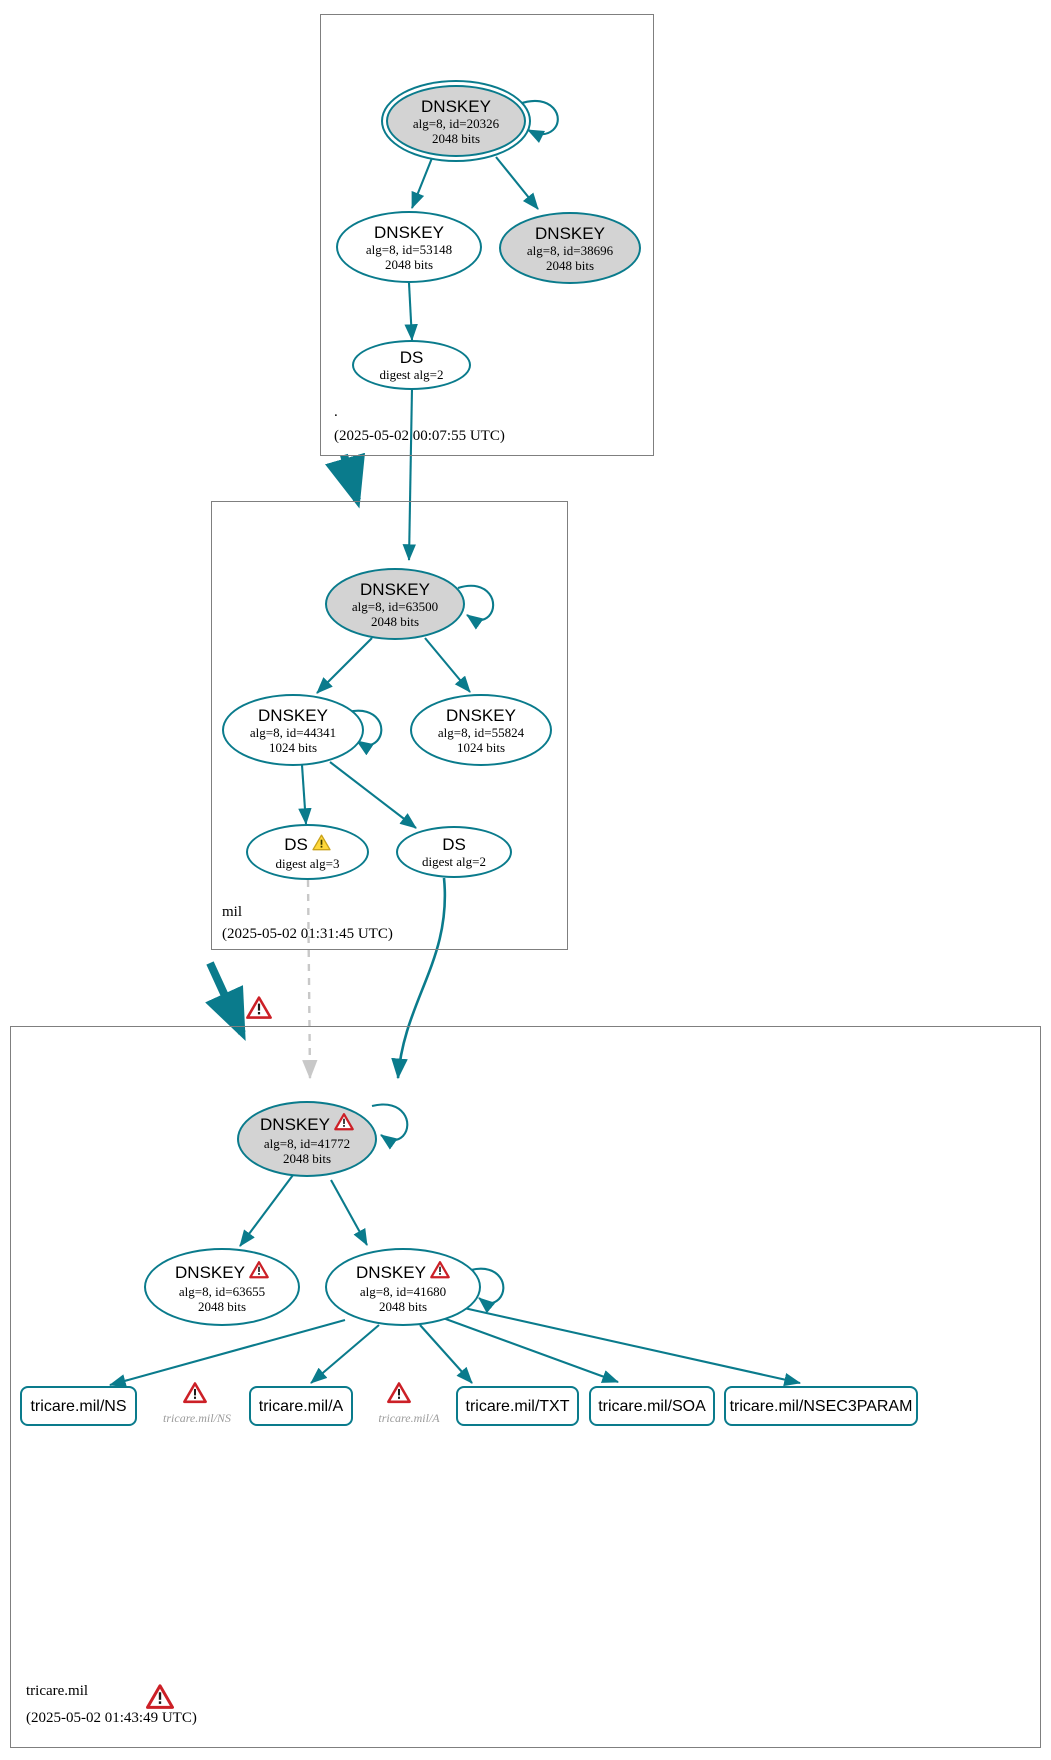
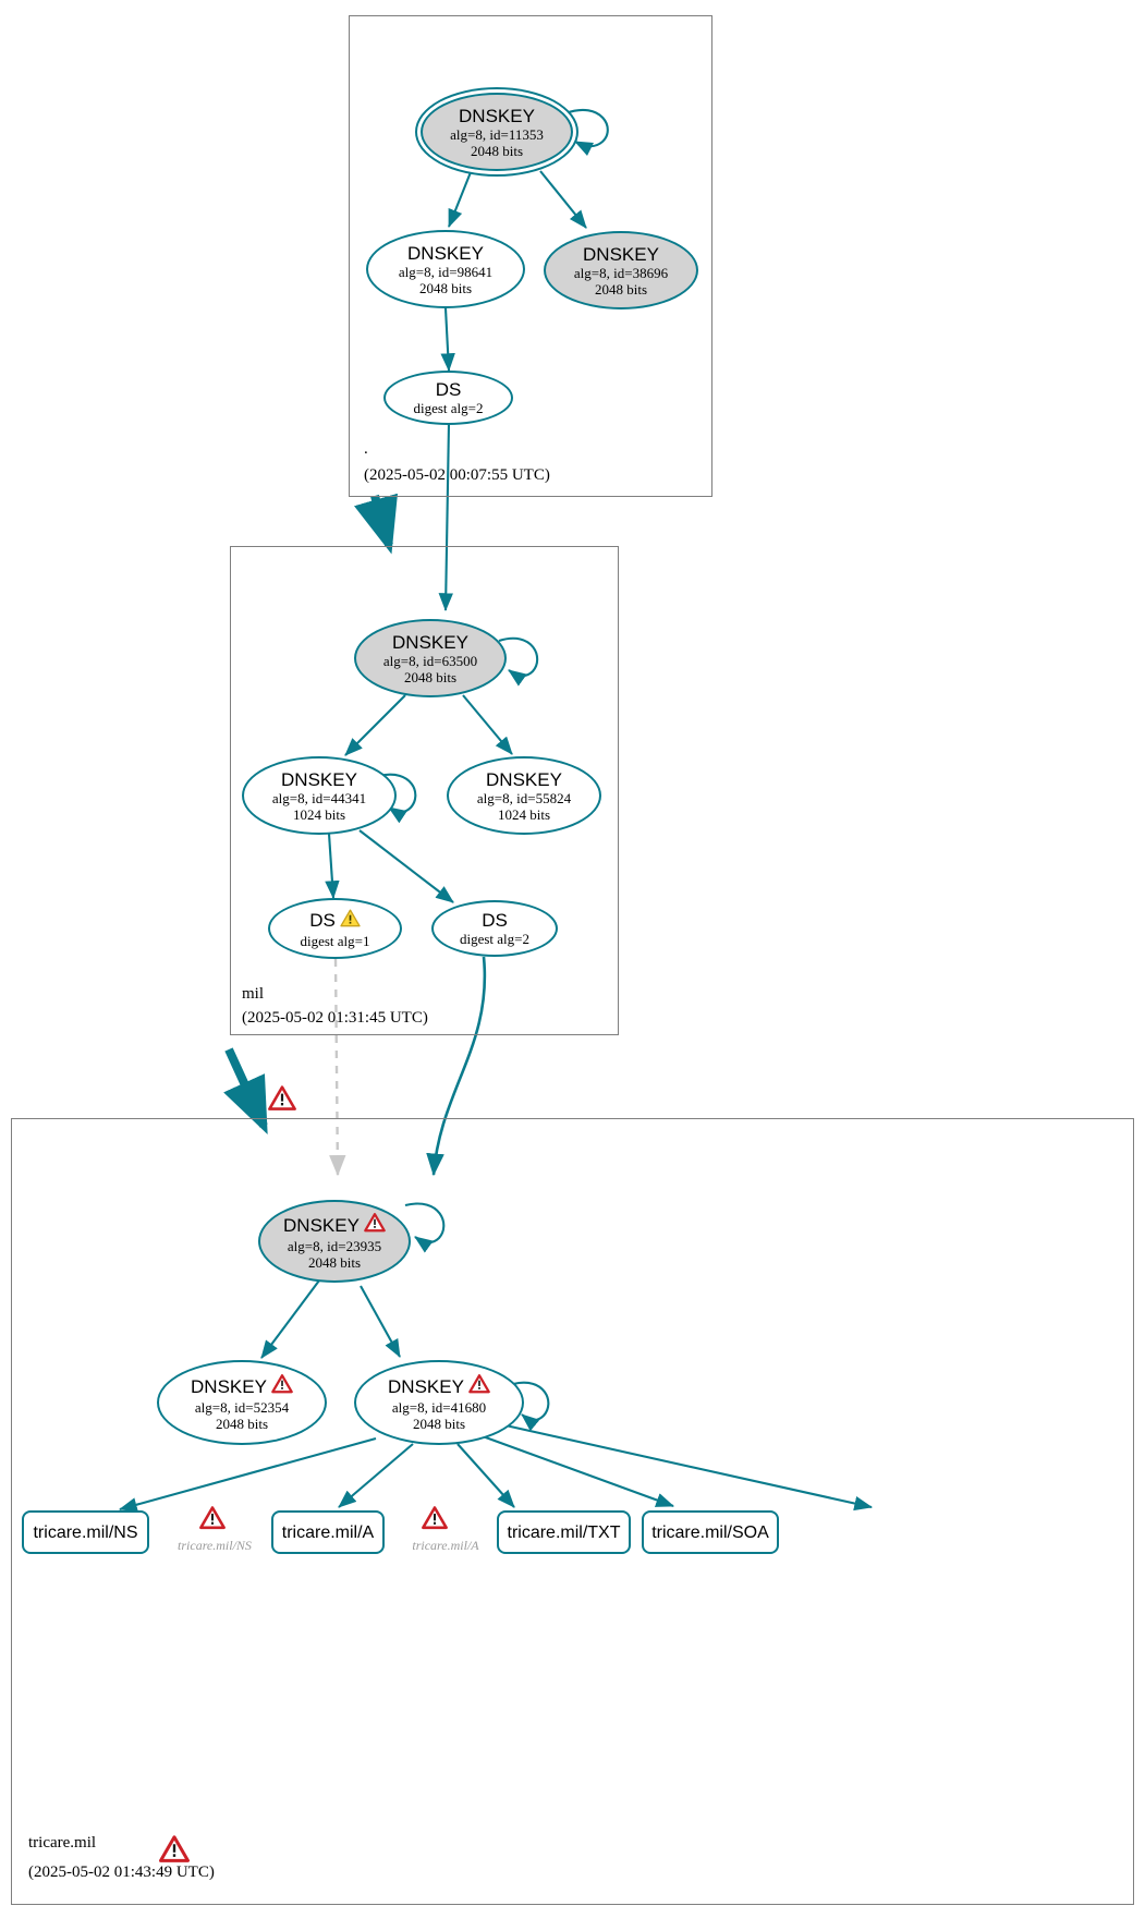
  .
  (2025-05-02 00:07:55 UTC)
  mil
  (2025-05-02 01:31:45 UTC)
  tricare.mil
  (2025-05-02 01:43:49 UTC)
  DNSKEY
- alg=8, id=20326
+ alg=8, id=11353
  2048 bits
  DNSKEY
- alg=8, id=53148
+ alg=8, id=98641
  2048 bits
  DNSKEY
  alg=8, id=38696
  2048 bits
  DS
  digest alg=2
  DNSKEY
  alg=8, id=63500
  2048 bits
  DNSKEY
  alg=8, id=44341
  1024 bits
  DNSKEY
  alg=8, id=55824
  1024 bits
  DS
- digest alg=3
+ digest alg=1
  DS
  digest alg=2
  DNSKEY
- alg=8, id=41772
+ alg=8, id=23935
  2048 bits
  DNSKEY
- alg=8, id=63655
+ alg=8, id=52354
  2048 bits
  DNSKEY
  alg=8, id=41680
  2048 bits
  tricare.mil/NS
  tricare.mil/NS
  tricare.mil/A
  tricare.mil/A
  tricare.mil/TXT
  tricare.mil/SOA
- tricare.mil/NSEC3PARAM
